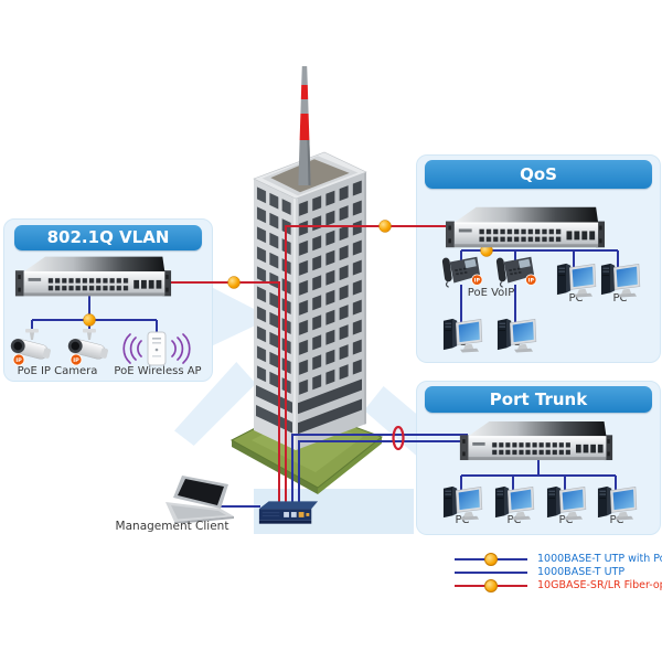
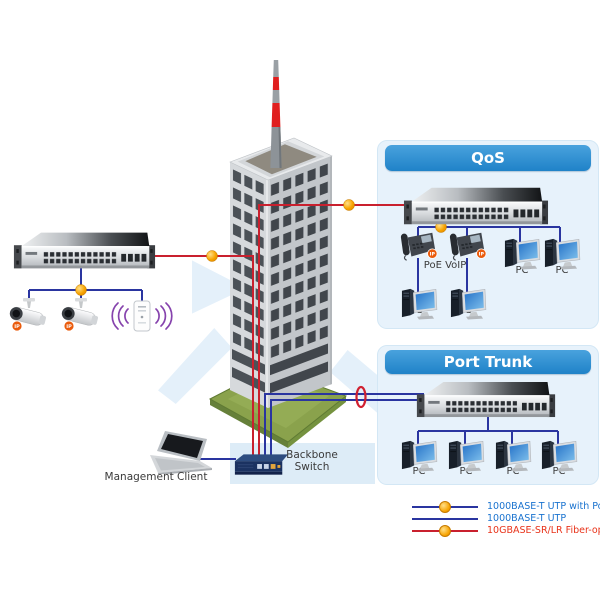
- 802.1Q VLAN
- PoE IP Camera
- PoE Wireless AP
  QoS
  PoE VoIP
  PC
  PC
  Port Trunk
  PC
  PC
  PC
  PC
  Management Client
+ Backbone Switch
  1000BASE-T UTP with P
  1000BASE-T UTP
  10GBASE-SR/LR Fiber-o
